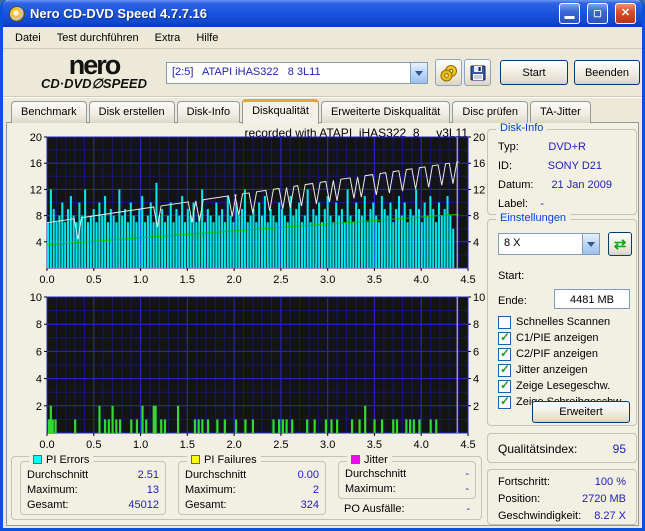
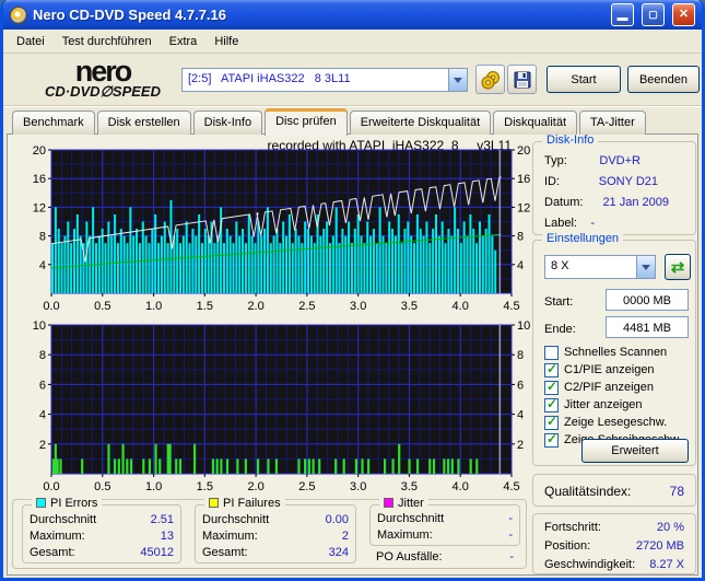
  Nero CD-DVD Speed 4.7.7.16
  ▬
  ▢
  ✕
  Datei
  Test durchführen
  Extra
  Hilfe
  nero
  CD·DVD∅SPEED
  [2:5] ATAPI iHAS322 8 3L11
  Start
  Beenden
  Benchmark
  Disk erstellen
  Disk-Info
- Diskqualität
+ Disc prüfen
  Erweiterte Diskqualität
- Disc prüfen
+ Diskqualität
  TA-Jitter
  recorded with ATAPI iHAS322 8 v3L11
  4
  4
  8
  8
  12
  12
  16
  16
  20
  20
  0.0
  0.5
  1.0
  1.5
  2.0
  2.5
  3.0
  3.5
  4.0
  4.5
  2
  2
  4
  4
  6
  6
  8
  8
  10
  10
  0.0
  0.5
  1.0
  1.5
  2.0
  2.5
  3.0
  3.5
  4.0
  4.5
  Disk-Info
  Typ:
  DVD+R
  ID:
  SONY D21
  Datum:
  21 Jan 2009
  Label:
  -
  Einstellungen
  8 X
  ⇄
  Start:
+ 0000 MB
  Ende:
  4481 MB
  Schnelles Scannen
  C1/PIE anzeigen
  C2/PIF anzeigen
  Jitter anzeigen
  Zeige Lesegeschw.
  Erweitert
  Qualitätsindex:
- 95
+ 78
  Fortschritt:
- 100 %
+ 20 %
  Position:
  2720 MB
  Geschwindigkeit:
  8.27 X
  PI Errors
  Durchschnitt
  2.51
  Maximum:
  13
  Gesamt:
  45012
  PI Failures
  Durchschnitt
  0.00
  Maximum:
  2
  Gesamt:
  324
  Jitter
  Durchschnitt
  -
  Maximum:
  -
  PO Ausfälle:
  -
